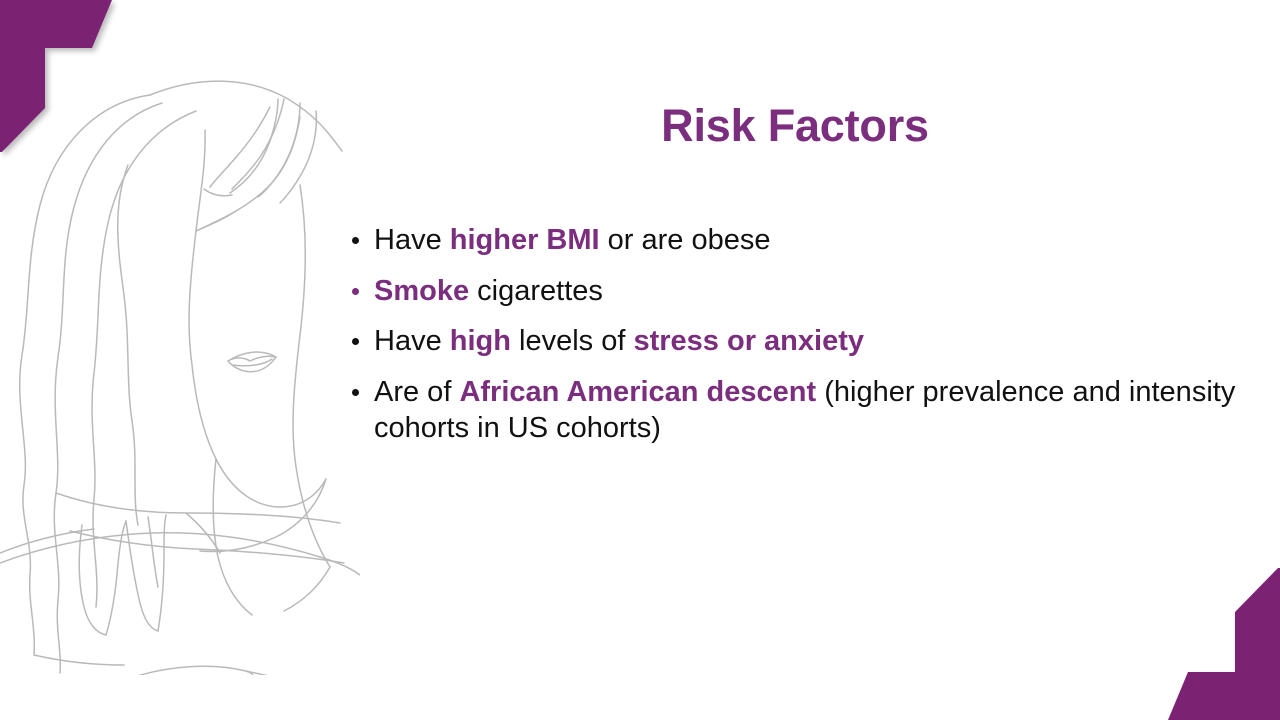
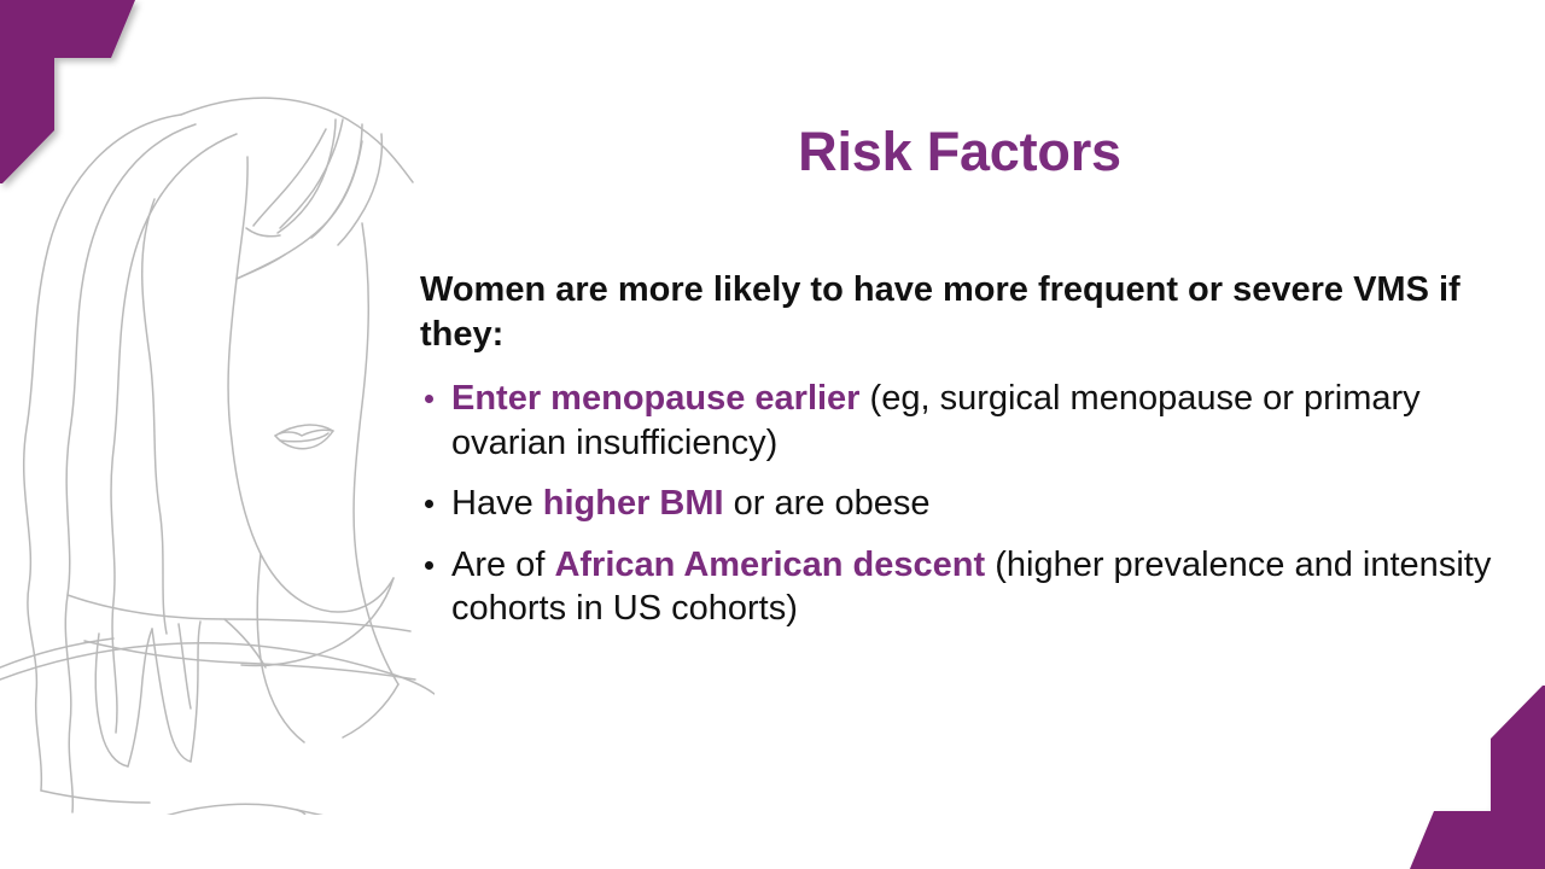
  Risk Factors
+ Women are more likely to have more frequent or severe VMS if they:
+ Enter menopause earlier (eg, surgical menopause or primary ovarian insufficiency)
  Have higher BMI or are obese
- Smoke cigarettes
- Have high levels of stress or anxiety
  Are of African American descent (higher prevalence and intensity cohorts in US cohorts)
